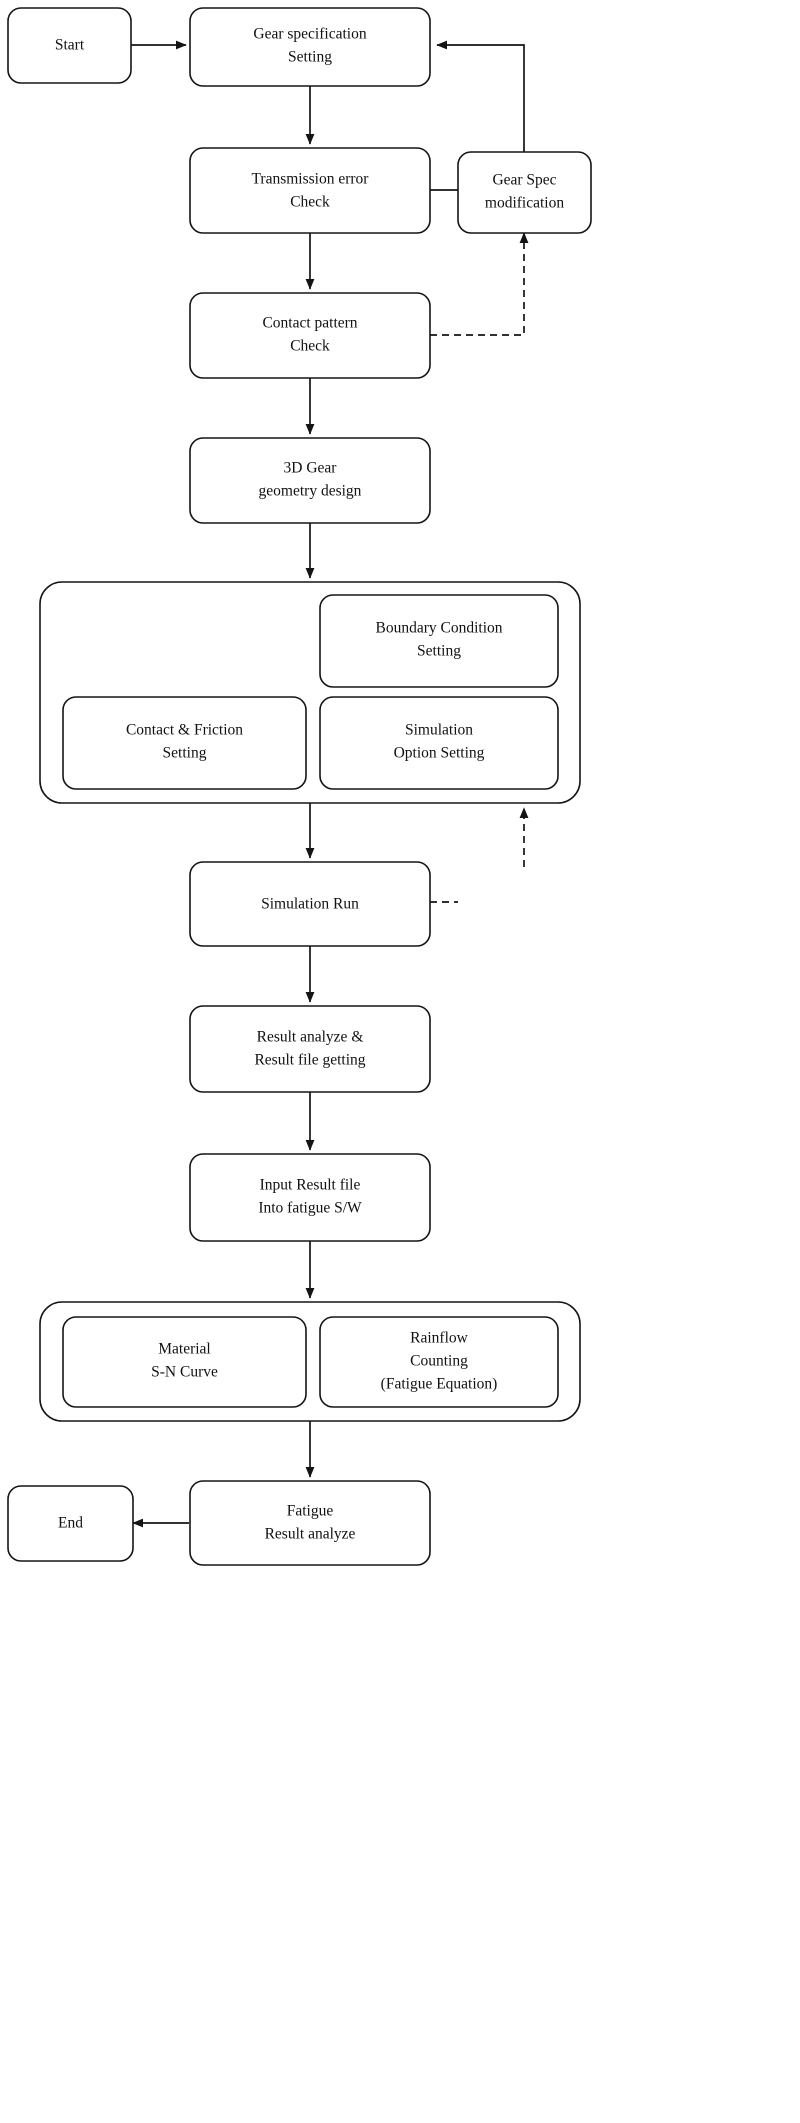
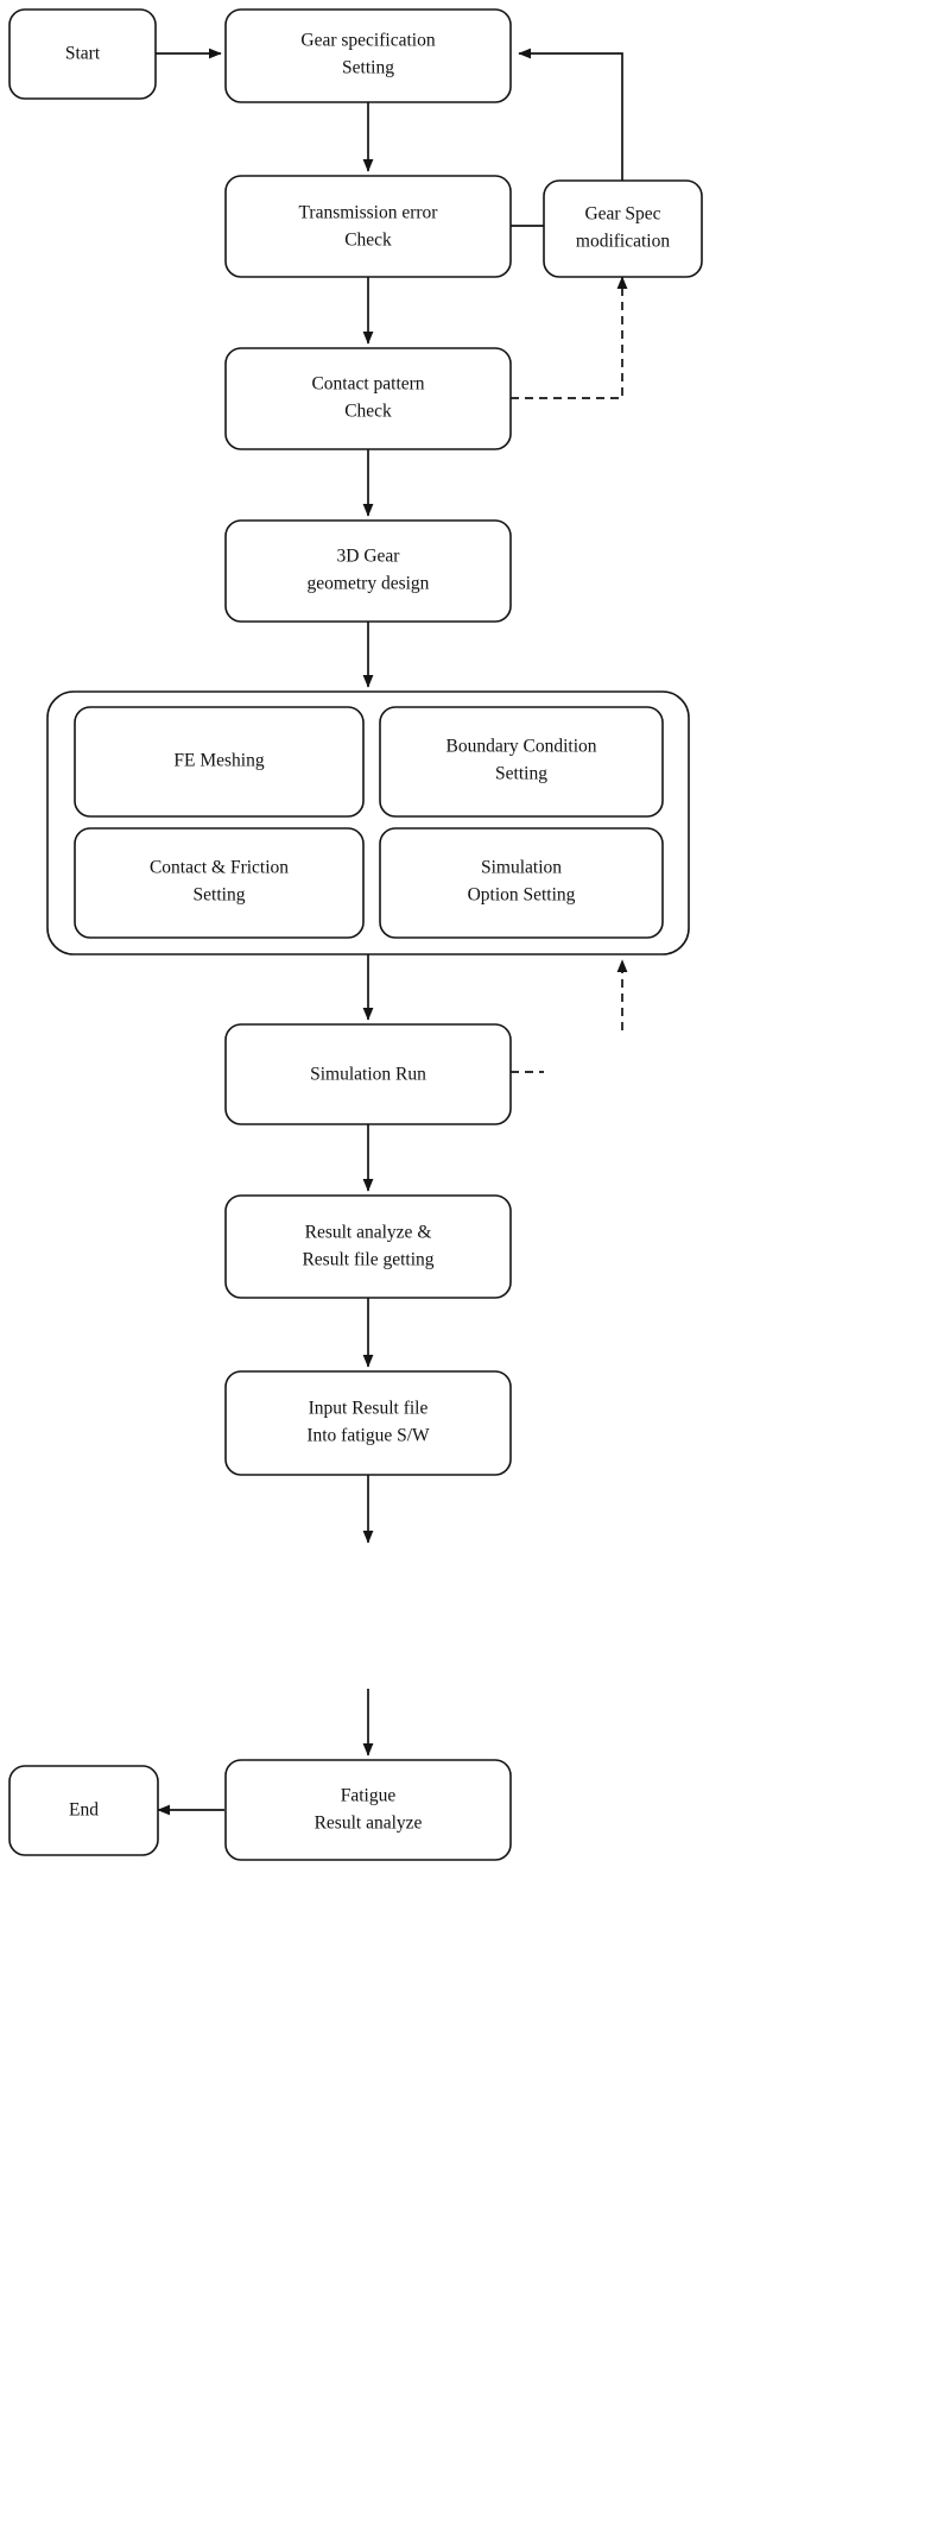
  Start
  Gear specification
  Setting
  Transmission error
  Check
  Gear Spec
  modification
  Contact pattern
  Check
  3D Gear
  geometry design
+ FE Meshing
  Boundary Condition
  Setting
  Contact & Friction
  Setting
  Simulation
  Option Setting
  Simulation Run
  Result analyze &
  Result file getting
  Input Result file
  Into fatigue S/W
- Material
- S-N Curve
- Rainflow
- Counting
- (Fatigue Equation)
  Fatigue
  Result analyze
  End
